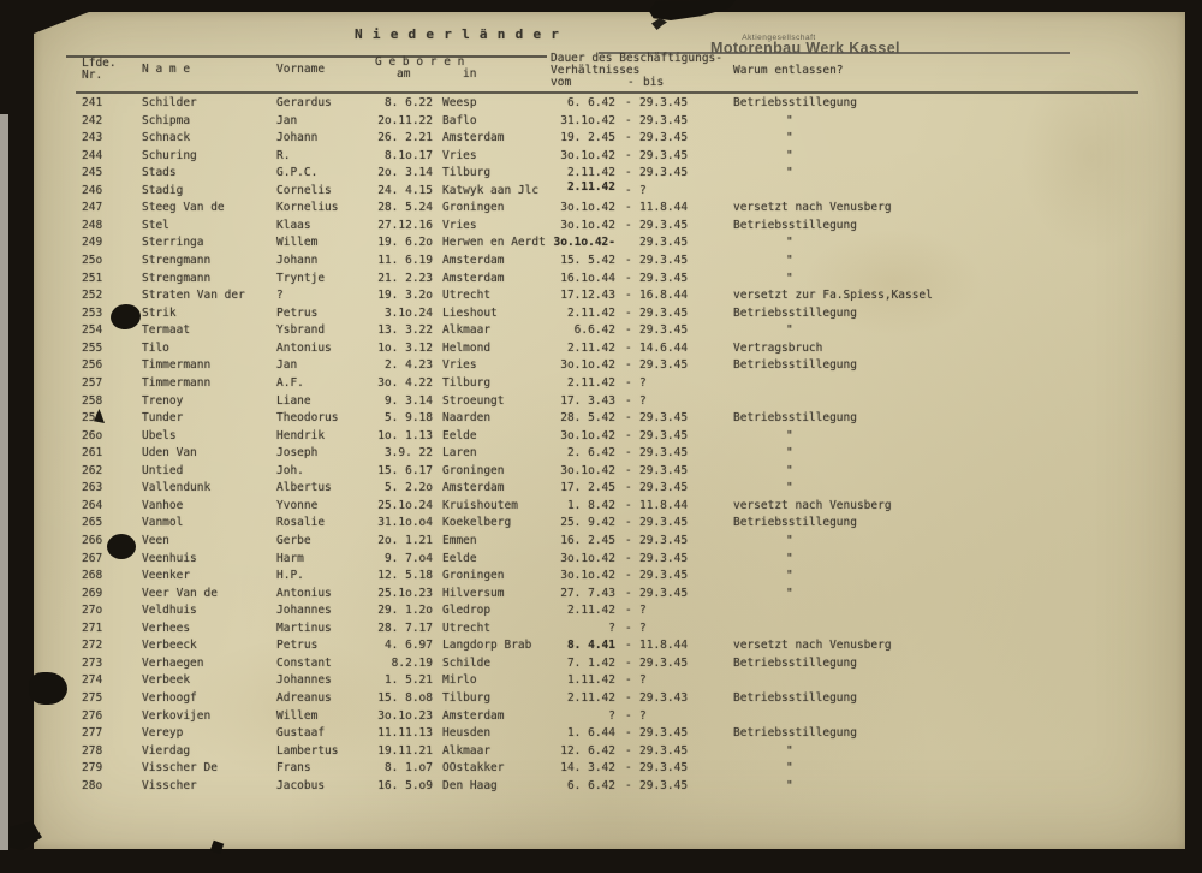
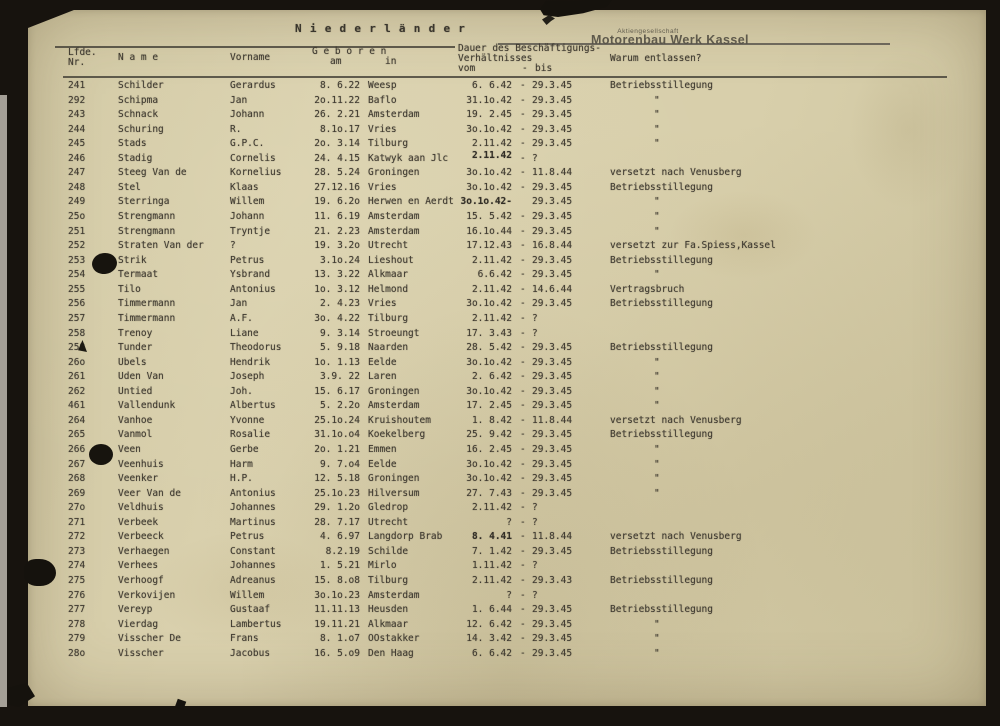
  Motorenbau Werk Kassel
  N i e d e r l ä n d e r
  Lfde.
  Nr.
  N a m e
  Vorname
  G e b o r e n
  am
  in
  Dauer des Beschäftigungs-
  Verhältnisses
  vom
  -
  bis
  Warum entlassen?
  241
  Schilder
  Gerardus
  8. 6.22
  Weesp
  6. 6.42
  -
  29.3.45
  Betriebsstillegung
- 242
+ 292
  Schipma
  Jan
  2o.11.22
  Baflo
  31.1o.42
  -
  29.3.45
  "
  243
  Schnack
  Johann
  26. 2.21
  Amsterdam
  19. 2.45
  -
  29.3.45
  "
  244
  Schuring
  R.
  8.1o.17
  Vries
  3o.1o.42
  -
  29.3.45
  "
  245
  Stads
  G.P.C.
  2o. 3.14
  Tilburg
  2.11.42
  -
  29.3.45
  "
  246
  Stadig
  Cornelis
  24. 4.15
  Katwyk aan Jlc
  2.11.42
  -
  ?
  247
  Steeg Van de
  Kornelius
  28. 5.24
  Groningen
  3o.1o.42
  -
  11.8.44
  versetzt nach Venusberg
  248
  Stel
  Klaas
  27.12.16
  Vries
  3o.1o.42
  -
  29.3.45
  Betriebsstillegung
  249
  Sterringa
  Willem
  19. 6.2o
  Herwen en Aerdt
  3o.1o.42-
  29.3.45
  "
  25o
  Strengmann
  Johann
  11. 6.19
  Amsterdam
  15. 5.42
  -
  29.3.45
  "
  251
  Strengmann
  Tryntje
  21. 2.23
  Amsterdam
  16.1o.44
  -
  29.3.45
  "
  252
  Straten Van der
  ?
  19. 3.2o
  Utrecht
  17.12.43
  -
  16.8.44
  versetzt zur Fa.Spiess,Kassel
  253
  Strik
  Petrus
  3.1o.24
  Lieshout
  2.11.42
  -
  29.3.45
  Betriebsstillegung
  254
  Termaat
  Ysbrand
  13. 3.22
  Alkmaar
  6.6.42
  -
  29.3.45
  "
  255
  Tilo
  Antonius
  1o. 3.12
  Helmond
  2.11.42
  -
  14.6.44
  Vertragsbruch
  256
  Timmermann
  Jan
  2. 4.23
  Vries
  3o.1o.42
  -
  29.3.45
  Betriebsstillegung
  257
  Timmermann
  A.F.
  3o. 4.22
  Tilburg
  2.11.42
  -
  ?
  258
  Trenoy
  Liane
  9. 3.14
  Stroeungt
  17. 3.43
  -
  ?
  Tunder
  Theodorus
  5. 9.18
  Naarden
  28. 5.42
  -
  29.3.45
  Betriebsstillegung
  26o
  Ubels
  Hendrik
  1o. 1.13
  Eelde
  3o.1o.42
  -
  29.3.45
  "
  261
  Uden Van
  Joseph
  3.9. 22
  Laren
  2. 6.42
  -
  29.3.45
  "
  262
  Untied
  Joh.
  15. 6.17
  Groningen
  3o.1o.42
  -
  29.3.45
  "
- 263
+ 461
  Vallendunk
  Albertus
  5. 2.2o
  Amsterdam
  17. 2.45
  -
  29.3.45
  "
  264
  Vanhoe
  Yvonne
  25.1o.24
  Kruishoutem
  1. 8.42
  -
  11.8.44
  versetzt nach Venusberg
  265
  Vanmol
  Rosalie
  31.1o.o4
  Koekelberg
  25. 9.42
  -
  29.3.45
  Betriebsstillegung
  266
  Veen
  Gerbe
  2o. 1.21
  Emmen
  16. 2.45
  -
  29.3.45
  "
  267
  Veenhuis
  Harm
  9. 7.o4
  Eelde
  3o.1o.42
  -
  29.3.45
  "
  268
  Veenker
  H.P.
  12. 5.18
  Groningen
  3o.1o.42
  -
  29.3.45
  "
  269
  Veer Van de
  Antonius
  25.1o.23
  Hilversum
  27. 7.43
  -
  29.3.45
  "
  27o
  Veldhuis
  Johannes
  29. 1.2o
  Gledrop
  2.11.42
  -
  ?
  271
- Verhees
+ Verbeek
  Martinus
  28. 7.17
  Utrecht
  ?
  -
  ?
  272
  Verbeeck
  Petrus
  4. 6.97
  Langdorp Brab
  8. 4.41
  -
  11.8.44
  versetzt nach Venusberg
  273
  Verhaegen
  Constant
  8.2.19
  Schilde
  7. 1.42
  -
  29.3.45
  Betriebsstillegung
  274
- Verbeek
+ Verhees
  Johannes
  1. 5.21
  Mirlo
  1.11.42
  -
  ?
  275
  Verhoogf
  Adreanus
  15. 8.o8
  Tilburg
  2.11.42
  -
  29.3.43
  Betriebsstillegung
  276
  Verkovijen
  Willem
  3o.1o.23
  Amsterdam
  ?
  -
  ?
  277
  Vereyp
  Gustaaf
  11.11.13
  Heusden
  1. 6.44
  -
  29.3.45
  Betriebsstillegung
  278
  Vierdag
  Lambertus
  19.11.21
  Alkmaar
  12. 6.42
  -
  29.3.45
  "
  279
  Visscher De
  Frans
  8. 1.o7
  OOstakker
  14. 3.42
  -
  29.3.45
  "
  28o
  Visscher
  Jacobus
  16. 5.o9
  Den Haag
  6. 6.42
  -
  29.3.45
  "
